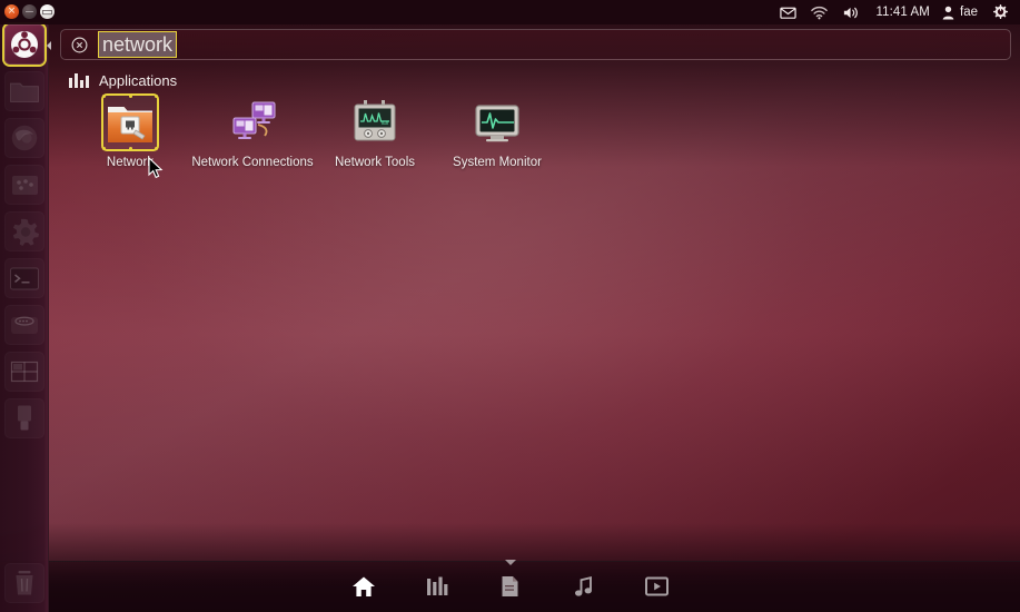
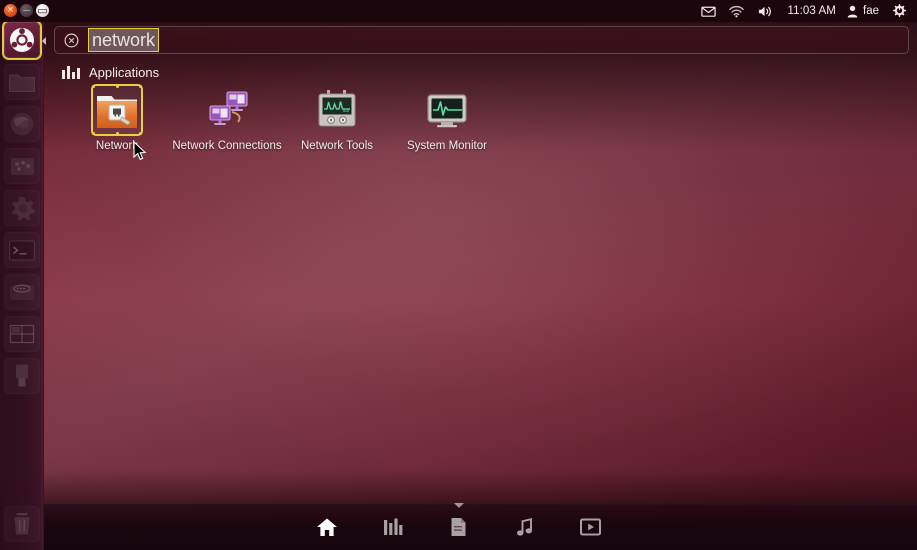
  ×
  −
  ▭
- 11:41 AM
+ 11:03 AM
  fae
  network
  Applications
  Networ
  Network Connections
  Network Tools
  System Monitor
